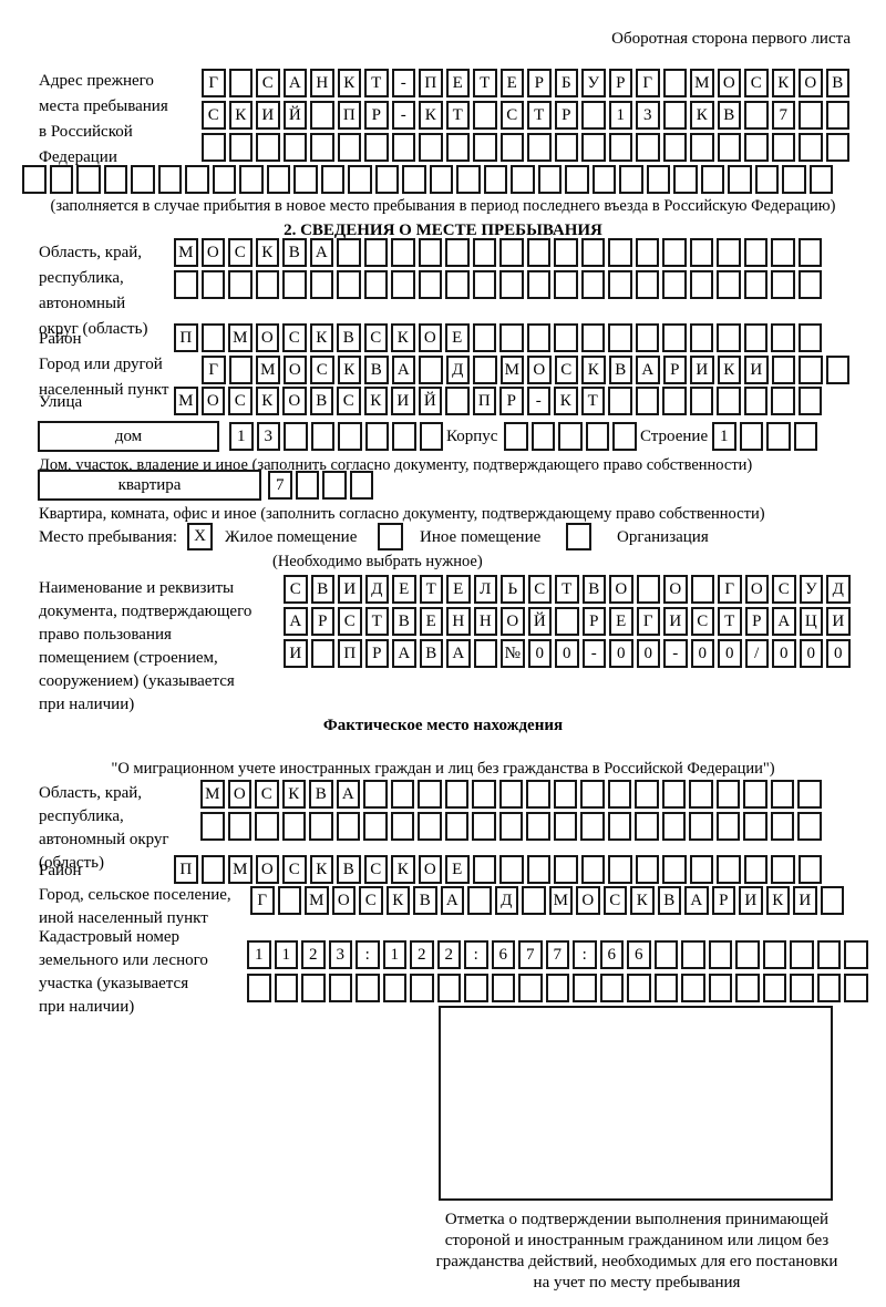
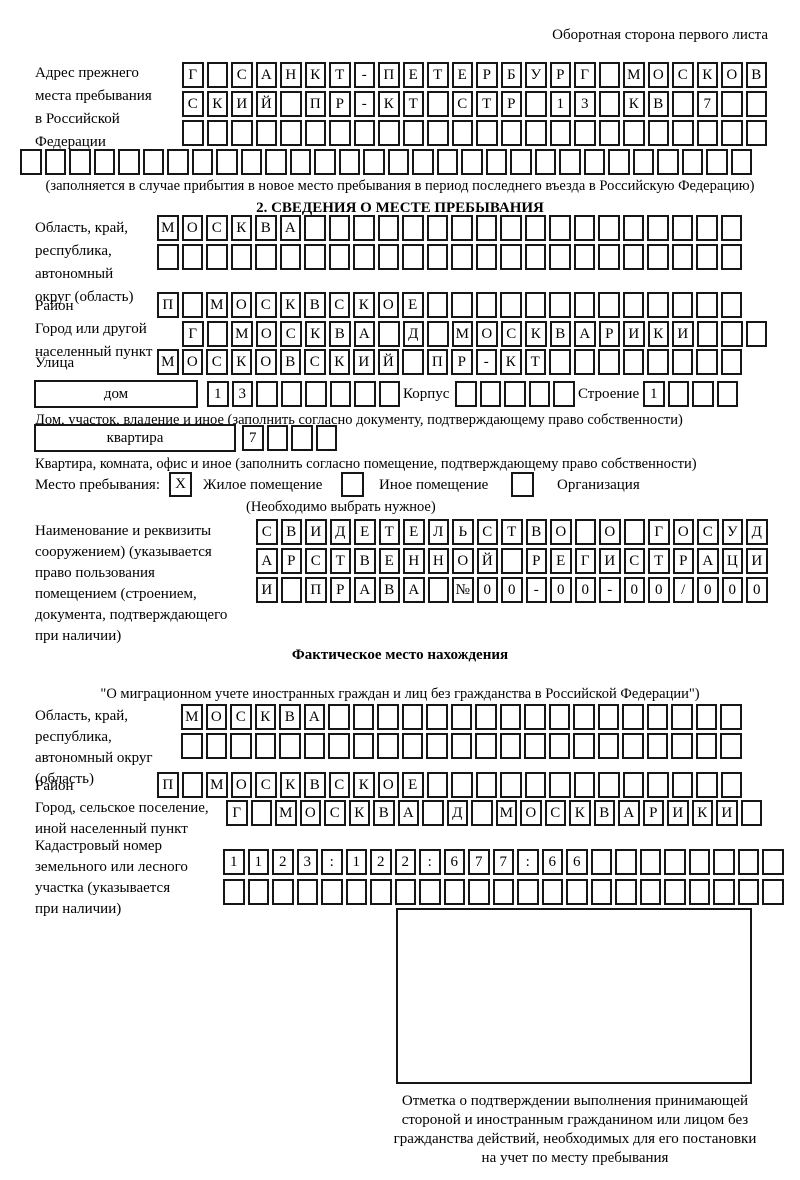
  Оборотная сторона первого листа
  Адрес прежнего
  места пребывания
  в Российской
  Федерации
  Г С А Н К Т - П Е Т Е Р Б У Р Г М О С К О В
  С К И Й П Р - К Т С Т Р 1 3 К В 7
  (заполняется в случае прибытия в новое место пребывания в период последнего въезда в Российскую Федерацию)
  2. СВЕДЕНИЯ О МЕСТЕ ПРЕБЫВАНИЯ
  Область, край,
  республика,
  автономный
  округ (область)
  М О С К В А
  Район
  П М О С К В С К О Е
  Город или другой
  населенный пункт
  Г М О С К В А Д М О С К В А Р И К И
  Улица
  М О С К О В С К И Й П Р - К Т
  дом
  1 3
  Корпус
  Строение
  1
- Дом, участок, владение и иное (заполнить согласно документу, подтверждающего право собственности)
+ Дом, участок, владение и иное (заполнить согласно документу, подтверждающему право собственности)
  квартира
  7
- Квартира, комната, офис и иное (заполнить согласно документу, подтверждающему право собственности)
+ Квартира, комната, офис и иное (заполнить согласно помещение, подтверждающему право собственности)
  Место пребывания:
  X
  Жилое помещение
  Иное помещение
  Организация
  (Необходимо выбрать нужное)
  Наименование и реквизиты
- документа, подтверждающего
+ сооружением) (указывается
  право пользования
  помещением (строением,
- сооружением) (указывается
+ документа, подтверждающего
  при наличии)
  С В И Д Е Т Е Л Ь С Т В О О Г О С У Д
  А Р С Т В Е Н Н О Й Р Е Г И С Т Р А Ц И
  И П Р А В А № 0 0 - 0 0 - 0 0 / 0 0 0
  Фактическое место нахождения
  "О миграционном учете иностранных граждан и лиц без гражданства в Российской Федерации")
  Область, край,
  республика,
  автономный округ
  (область)
  М О С К В А
  Район
  П М О С К В С К О Е
  Город, сельское поселение,
  иной населенный пункт
  Г М О С К В А Д М О С К В А Р И К И
  Кадастровый номер
  земельного или лесного
  участка (указывается
  при наличии)
  1 1 2 3 : 1 2 2 : 6 7 7 : 6 6
  Отметка о подтверждении выполнения принимающей
  стороной и иностранным гражданином или лицом без
  гражданства действий, необходимых для его постановки
  на учет по месту пребывания
